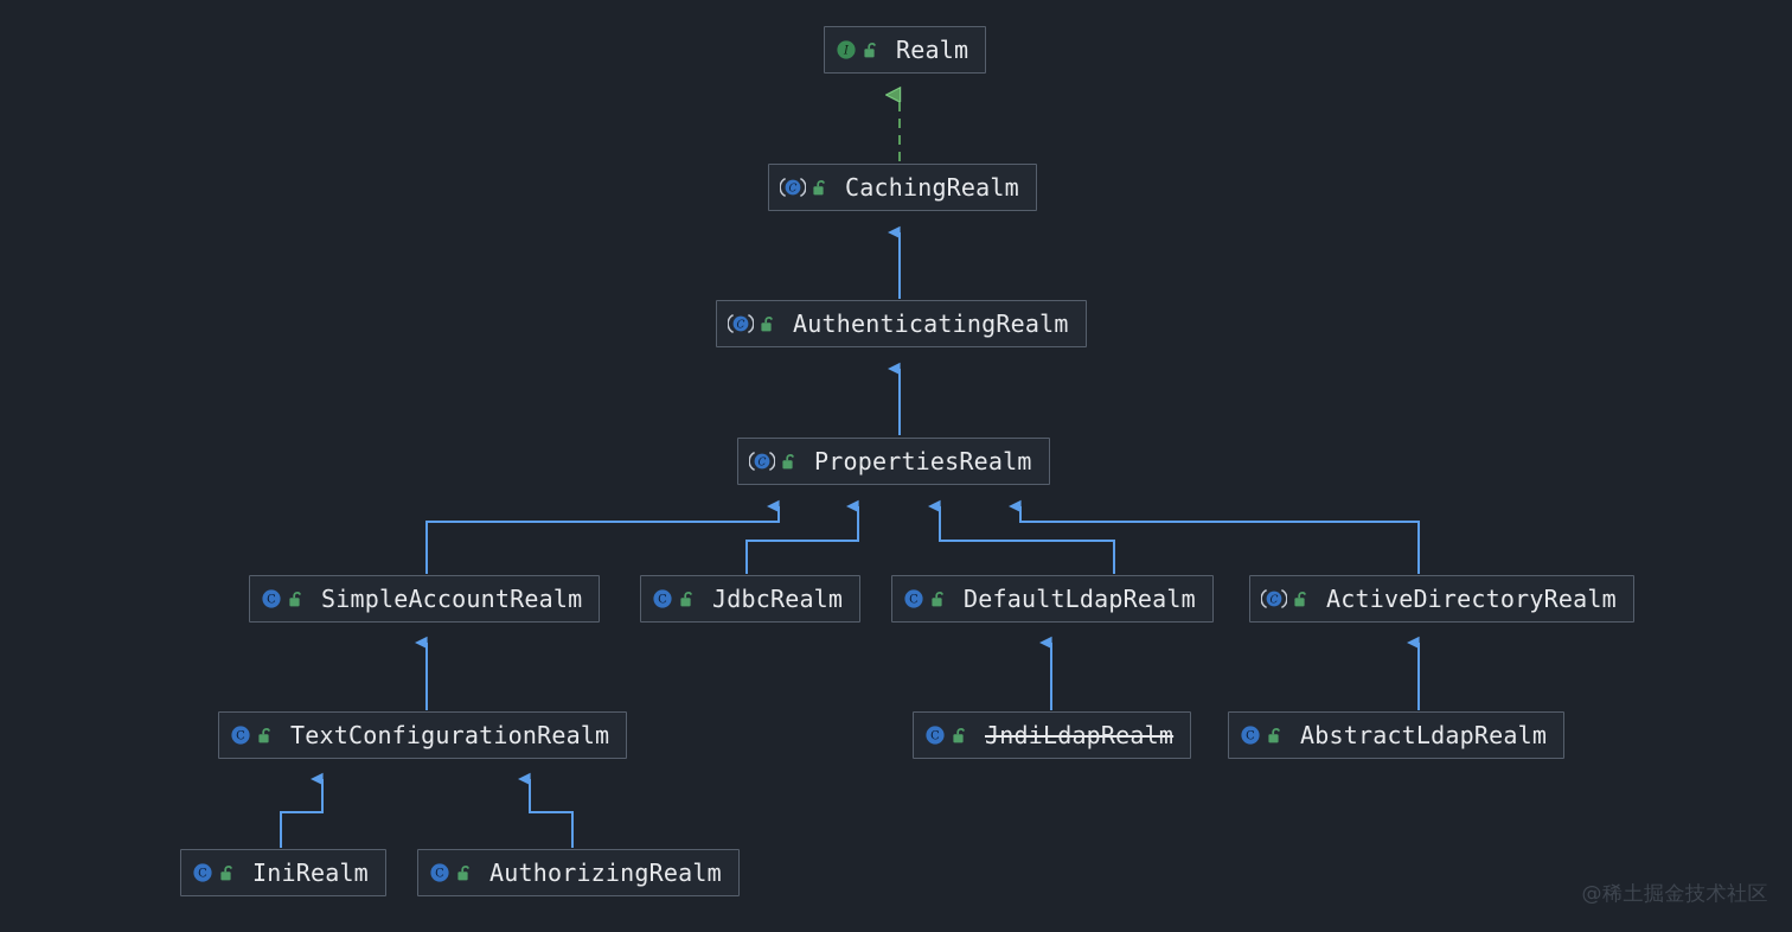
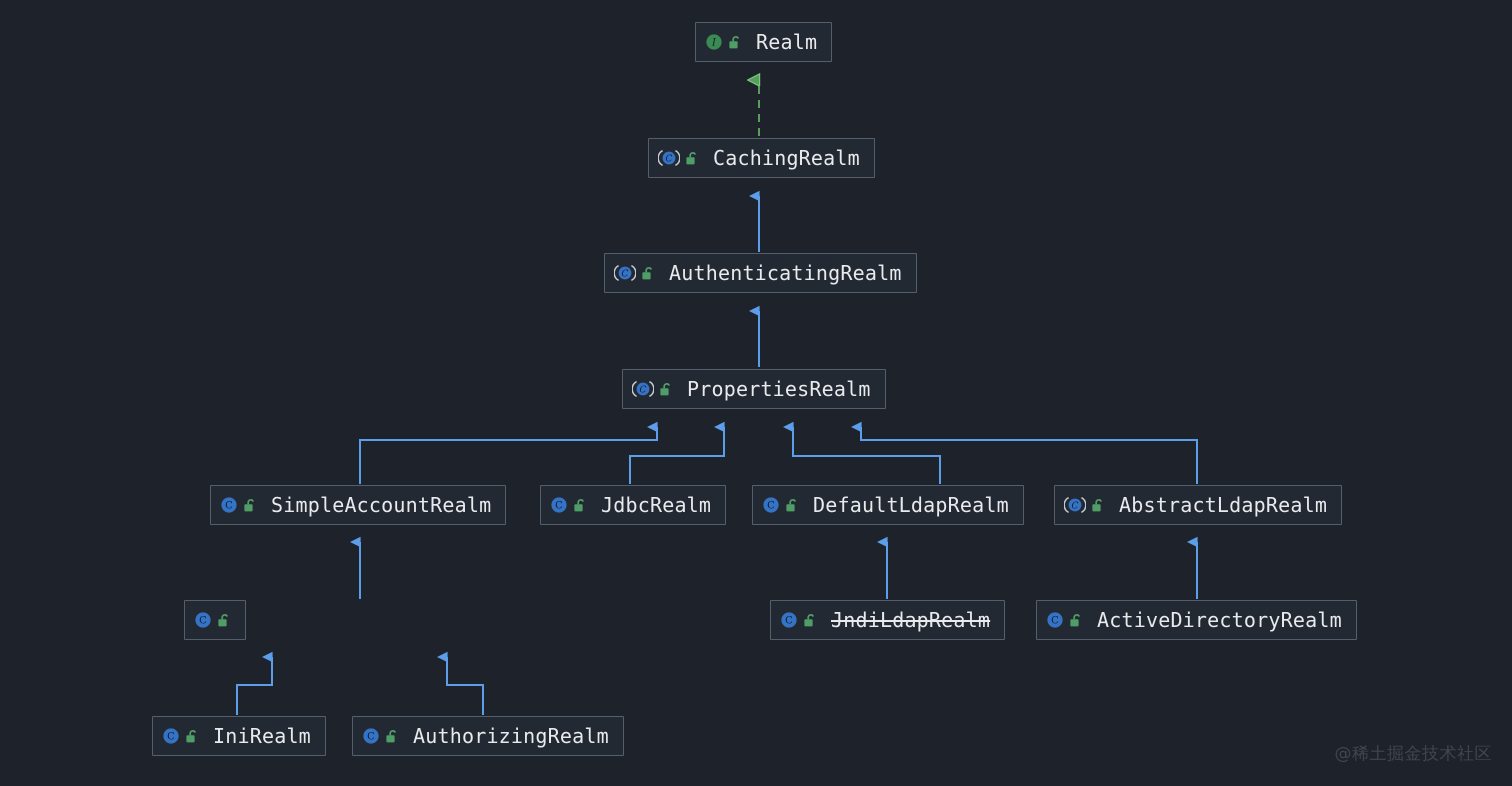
  I
  Realm
  C
  CachingRealm
  C
  AuthenticatingRealm
  C
  PropertiesRealm
  C
  SimpleAccountRealm
  C
  JdbcRealm
  C
  DefaultLdapRealm
  C
- ActiveDirectoryRealm
+ AbstractLdapRealm
  C
- TextConfigurationRealm
  C
  JndiLdapRealm
  C
- AbstractLdapRealm
+ ActiveDirectoryRealm
  C
  IniRealm
  C
  AuthorizingRealm
  @稀土掘金技术社区
